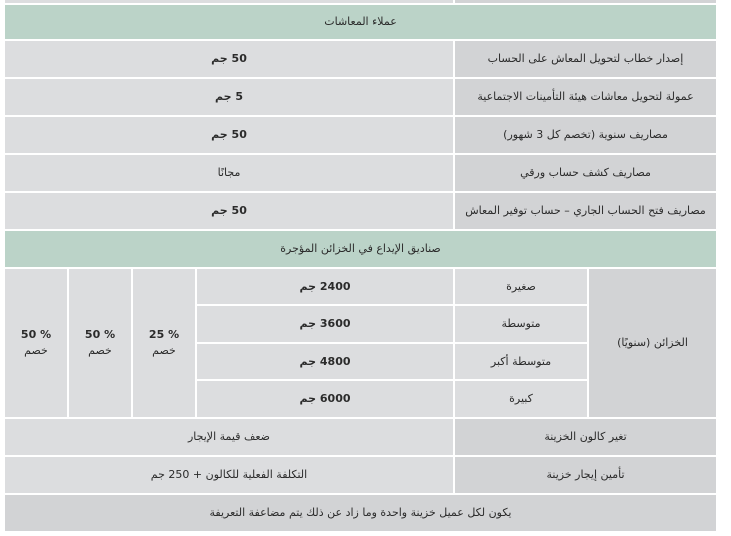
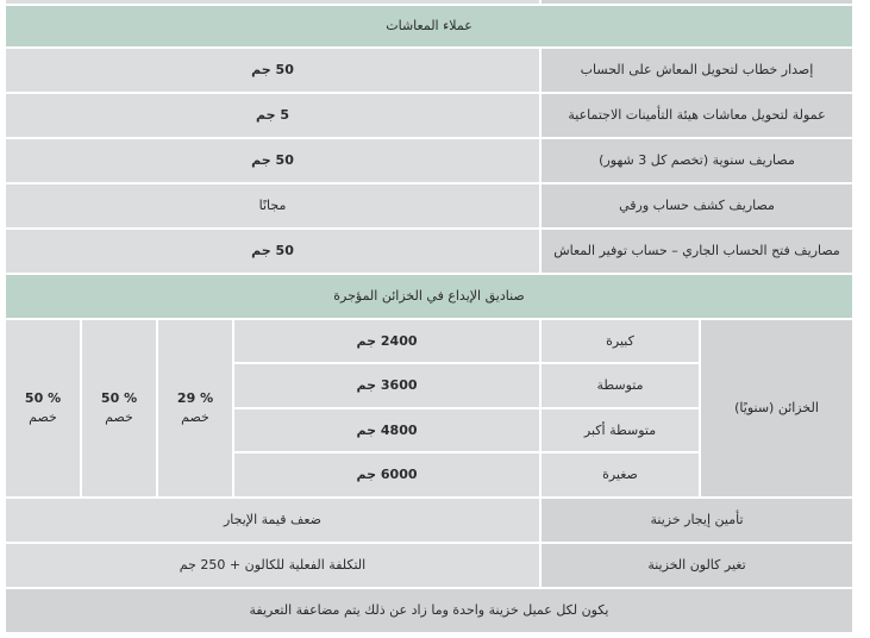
  عملاء المعاشات
  50 جم
  إصدار خطاب لتحويل المعاش على الحساب
  5 جم
  عمولة لتحويل معاشات هيئة التأمينات الاجتماعية
  50 جم
  مصاريف سنوية (تخصم كل 3 شهور)
  مجانًا
  مصاريف كشف حساب ورقي
  50 جم
  مصاريف فتح الحساب الجاري – حساب توفير المعاش
  صناديق الإيداع في الخزائن المؤجرة
  % 50
  خصم
  % 50
  خصم
- % 25
+ % 29
  خصم
  2400 جم
  3600 جم
  4800 جم
  6000 جم
- صغيرة
+ كبيرة
  متوسطة
  متوسطة أكبر
- كبيرة
+ صغيرة
  الخزائن (سنويًا)
  ضعف قيمة الإيجار
- تغير كالون الخزينة
+ تأمين إيجار خزينة
  التكلفة الفعلية للكالون + 250 جم
- تأمين إيجار خزينة
+ تغير كالون الخزينة
  يكون لكل عميل خزينة واحدة وما زاد عن ذلك يتم مضاعفة التعريفة
